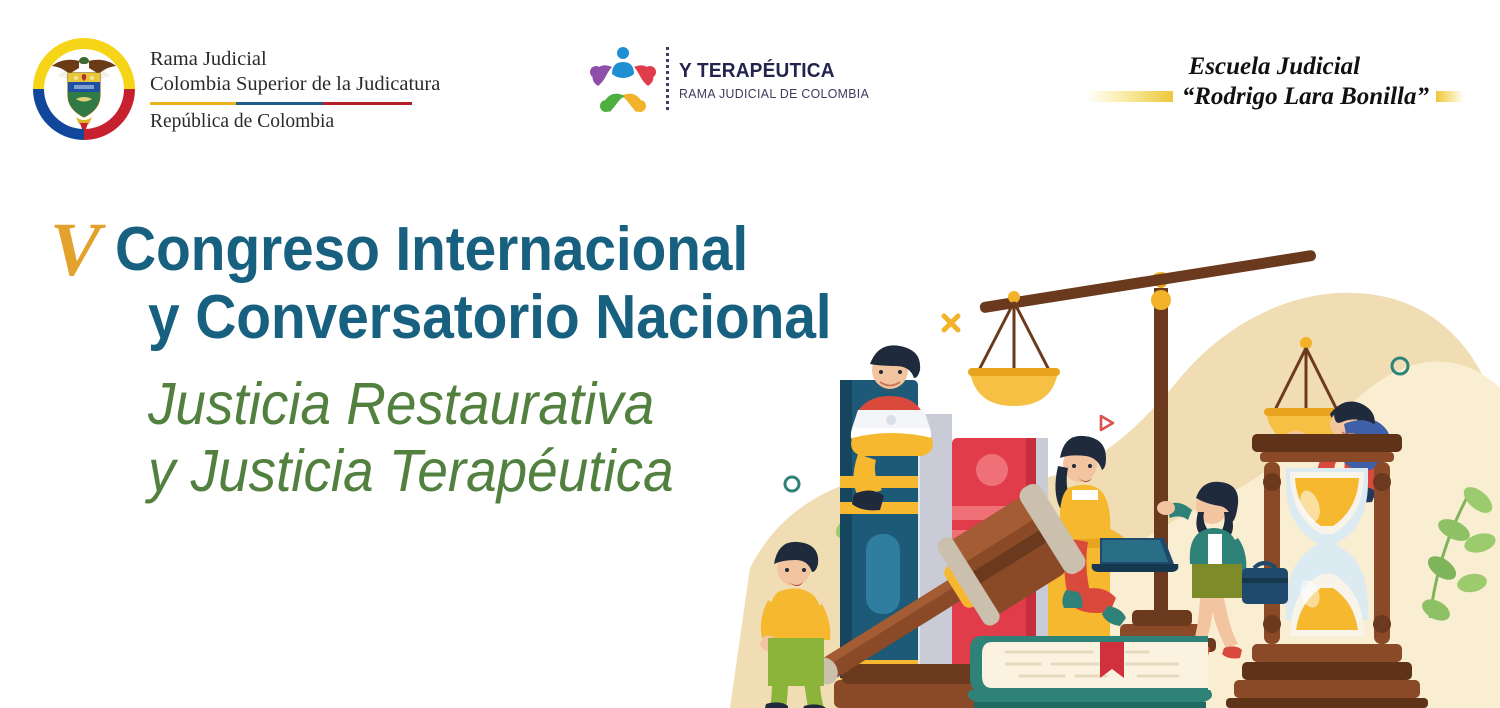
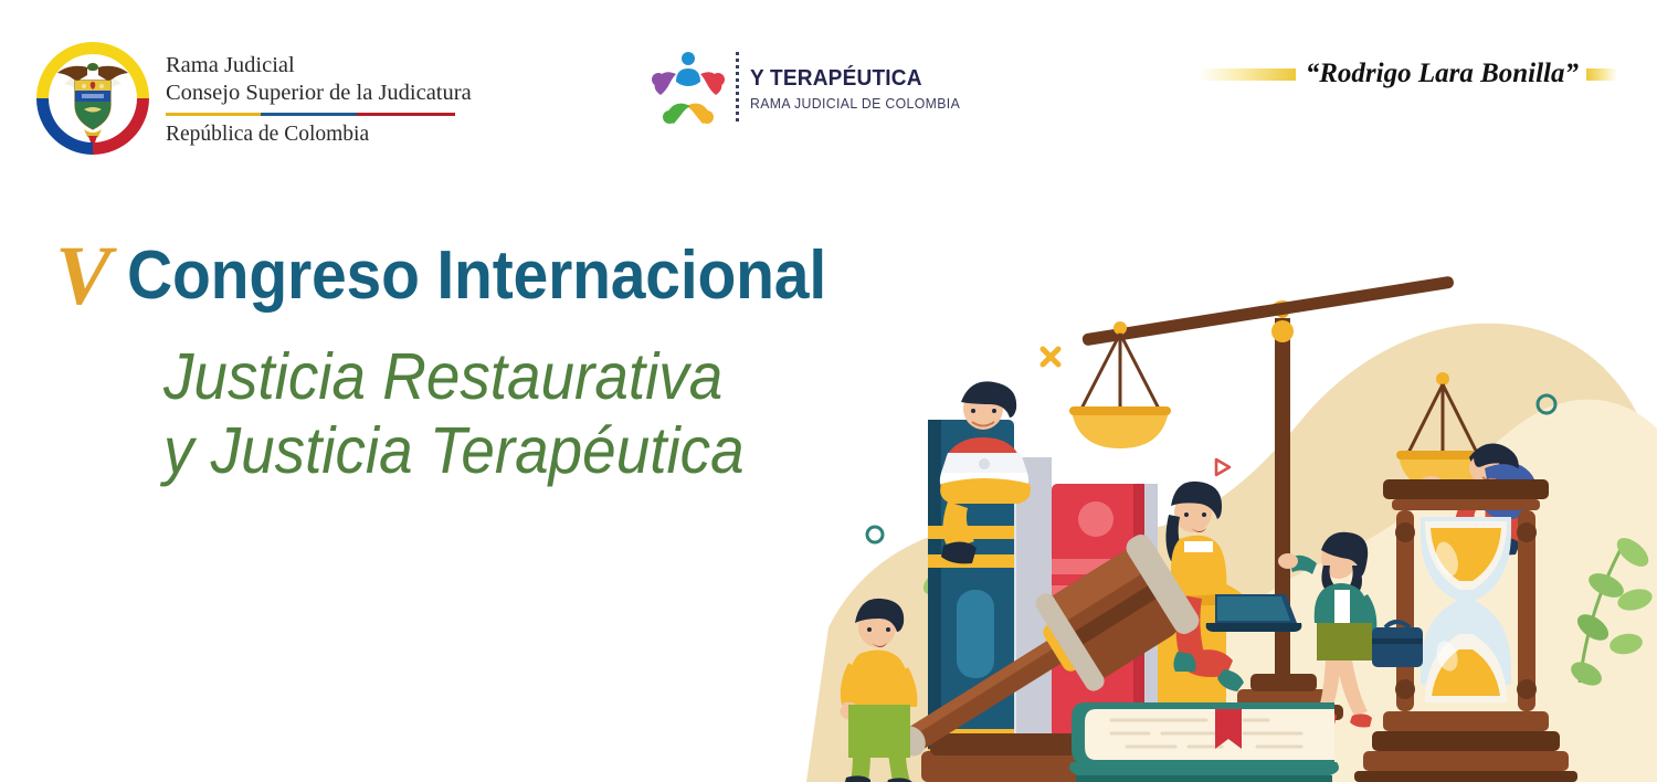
  Rama Judicial
- Colombia Superior de la Judicatura
+ Consejo Superior de la Judicatura
  República de Colombia
  Y TERAPÉUTICA
  RAMA JUDICIAL DE COLOMBIA
- Escuela Judicial
  “Rodrigo Lara Bonilla”
  V
  Congreso Internacional
- y Conversatorio Nacional
  Justicia Restaurativa
  y Justicia Terapéutica
